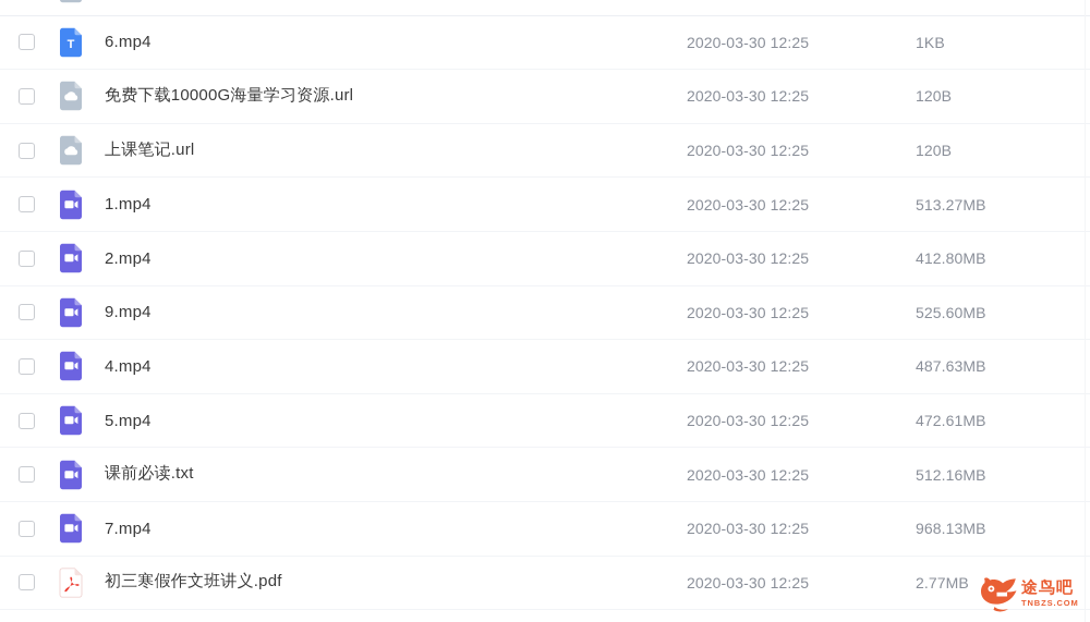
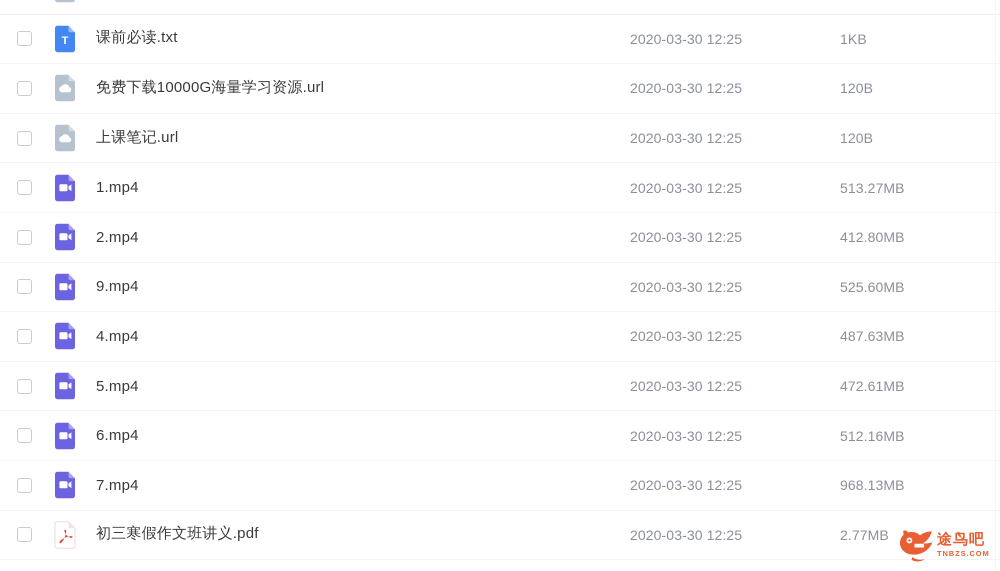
  T
- 6.mp4
+ 课前必读.txt
  2020-03-30 12:25
  1KB
  免费下载10000G海量学习资源.url
  2020-03-30 12:25
  120B
  上课笔记.url
  2020-03-30 12:25
  120B
  1.mp4
  2020-03-30 12:25
  513.27MB
  2.mp4
  2020-03-30 12:25
  412.80MB
  9.mp4
  2020-03-30 12:25
  525.60MB
  4.mp4
  2020-03-30 12:25
  487.63MB
  5.mp4
  2020-03-30 12:25
  472.61MB
- 课前必读.txt
+ 6.mp4
  2020-03-30 12:25
  512.16MB
  7.mp4
  2020-03-30 12:25
  968.13MB
  初三寒假作文班讲义.pdf
  2020-03-30 12:25
  2.77MB
  途鸟吧
  TNBZS.COM
